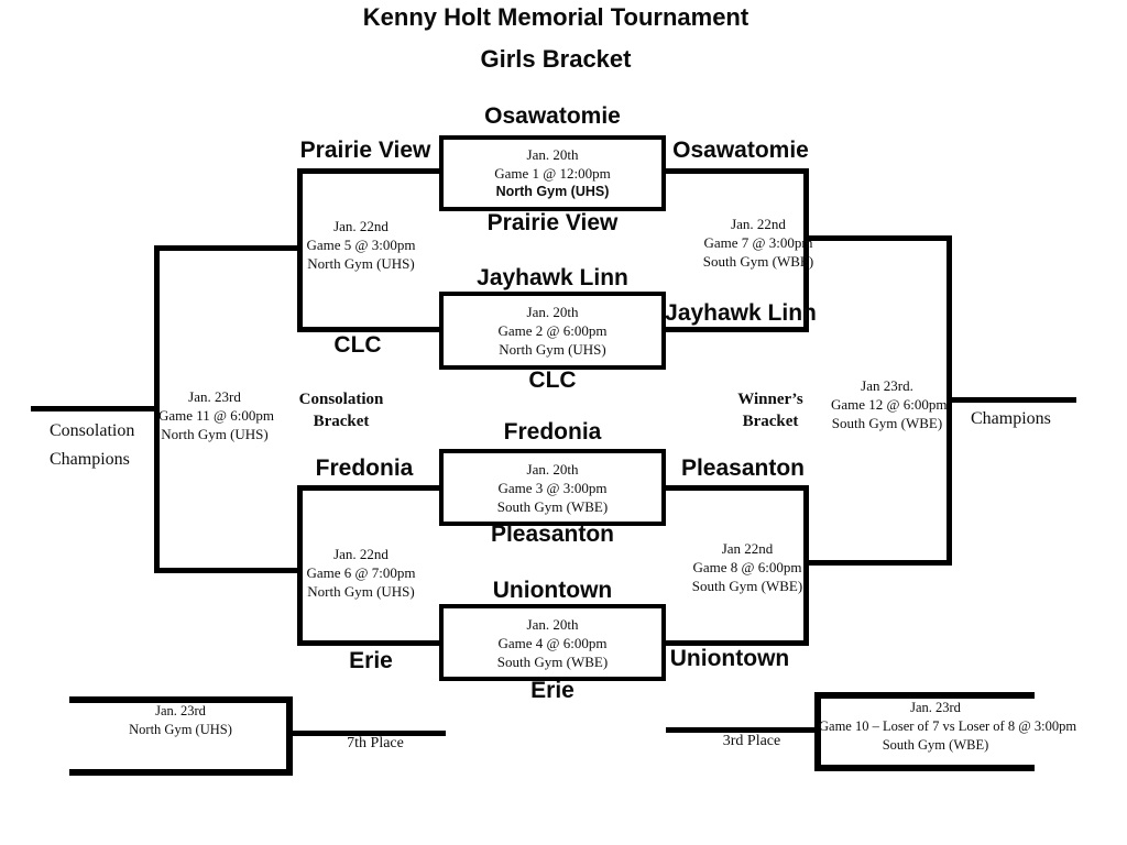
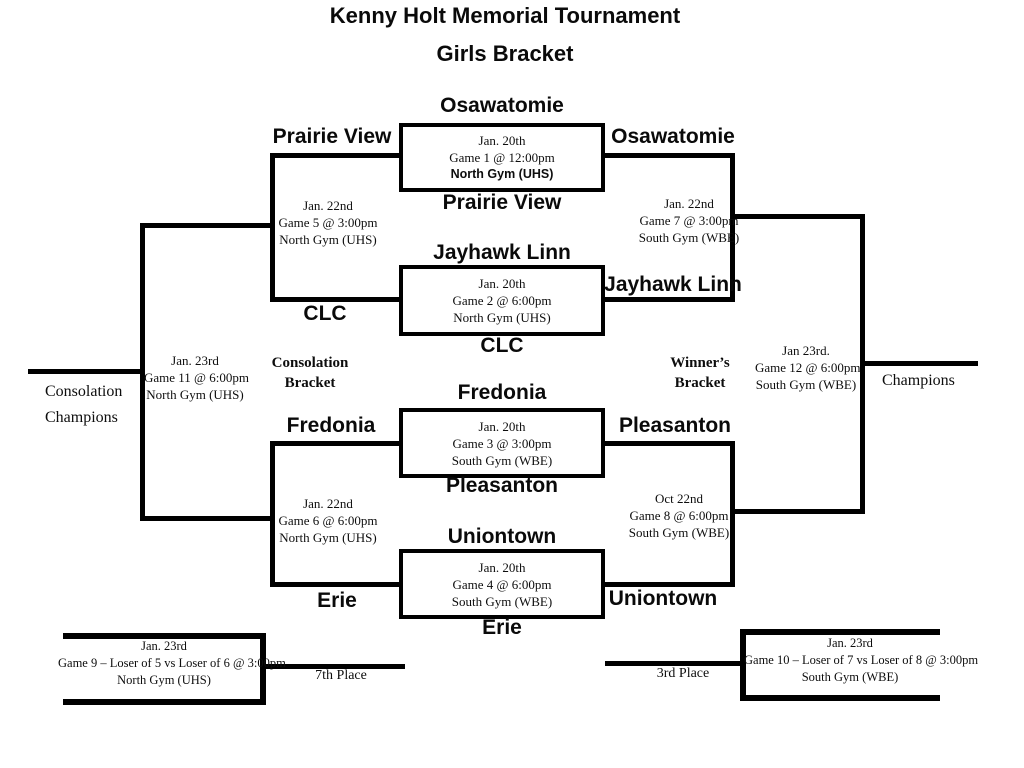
  Kenny Holt Memorial Tournament
  Girls Bracket
  Jan. 20th
  Game 1 @ 12:00pm
  North Gym (UHS)
  Jan. 20th
  Game 2 @ 6:00pm
  North Gym (UHS)
  Jan. 20th
  Game 3 @ 3:00pm
  South Gym (WBE)
  Jan. 20th
  Game 4 @ 6:00pm
  South Gym (WBE)
  Osawatomie
  Prairie View
  Jayhawk Linn
  CLC
  Fredonia
  Pleasanton
  Uniontown
  Erie
  Prairie View
  CLC
  Fredonia
  Erie
  Osawatomie
  Jayhawk Linn
  Pleasanton
  Uniontown
  Jan. 22nd
  Game 5 @ 3:00pm
  North Gym (UHS)
  Jan. 22nd
- Game 6 @ 7:00pm
+ Game 6 @ 6:00pm
  North Gym (UHS)
  Jan. 22nd
  Game 7 @ 3:00pm
  South Gym (WBE)
- Jan 22nd
+ Oct 22nd
  Game 8 @ 6:00pm
  South Gym (WBE)
  Jan. 23rd
  Game 11 @ 6:00pm
  North Gym (UHS)
  Jan 23rd.
  Game 12 @ 6:00pm
  South Gym (WBE)
  Jan. 23rd
+ Game 9 – Loser of 5 vs Loser of 6 @ 3:00pm
  North Gym (UHS)
  Jan. 23rd
  Game 10 – Loser of 7 vs Loser of 8 @ 3:00pm
  South Gym (WBE)
  Consolation
  Bracket
  Winner’s
  Bracket
  Consolation
  Champions
  Champions
  7th Place
  3rd Place
